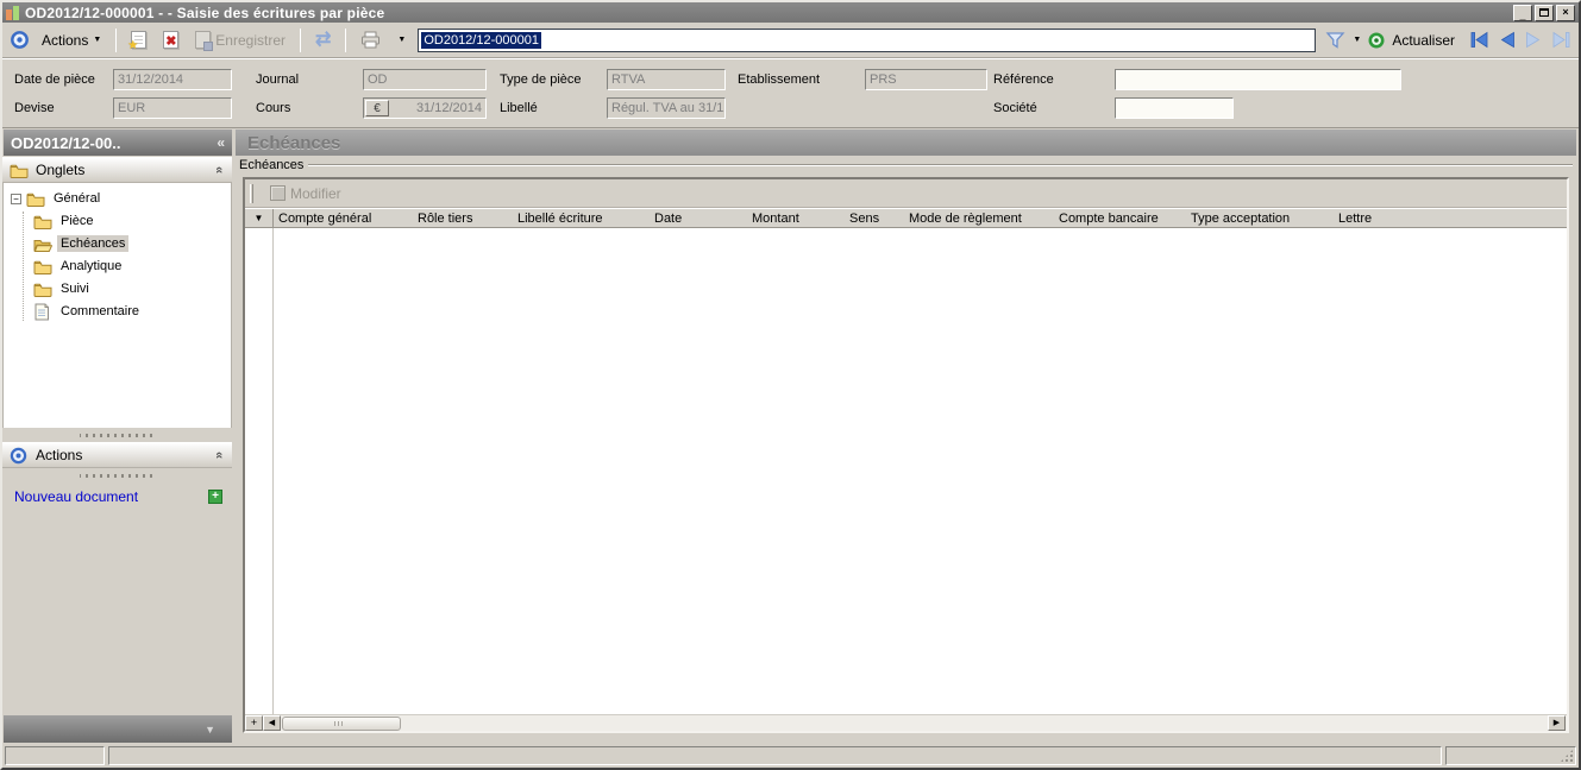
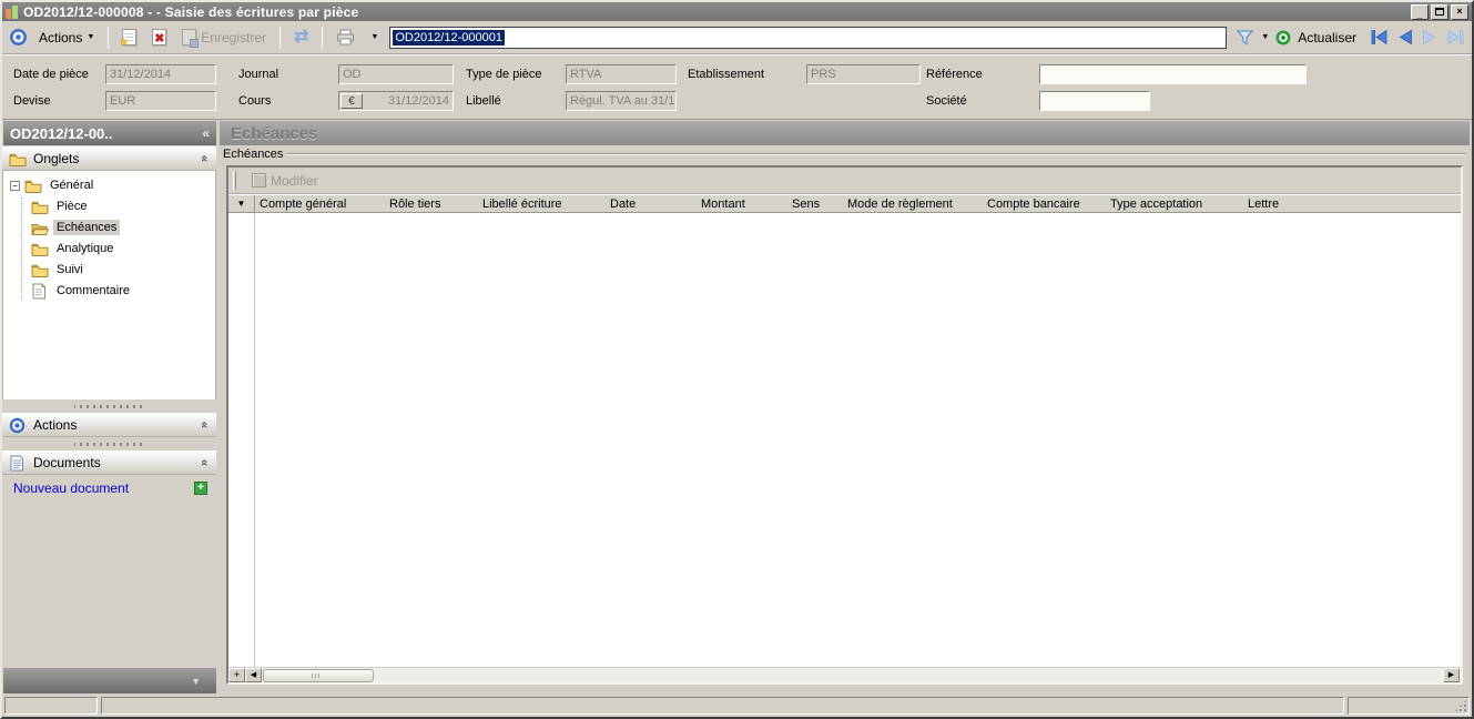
- OD2012/12-000001 - - Saisie des écritures par pièce
+ OD2012/12-000008 - - Saisie des écritures par pièce
  _
  ×
  Actions
  ★
  ✖
  Enregistrer
  ⇄
  OD2012/12-000001
  Actualiser
  Date de pièce
  31/12/2014
  Journal
  OD
  Type de pièce
  RTVA
  Etablissement
  PRS
  Référence
  Devise
  EUR
  Cours
  €
  31/12/2014
  Libellé
  Régul. TVA au 31/1
  Société
  OD2012/12-00..
  «
  Onglets
  −
  Général
  Pièce
  Echéances
  Analytique
  Suivi
  Commentaire
  Actions
+ Documents
  Nouveau document
  +
  ▼
  Echéances
  Echéances
  Modifier
  ▼
  Compte général
  Rôle tiers
  Libellé écriture
  Date
  Montant
  Sens
  Mode de règlement
  Compte bancaire
  Type acceptation
  Lettre
  +
